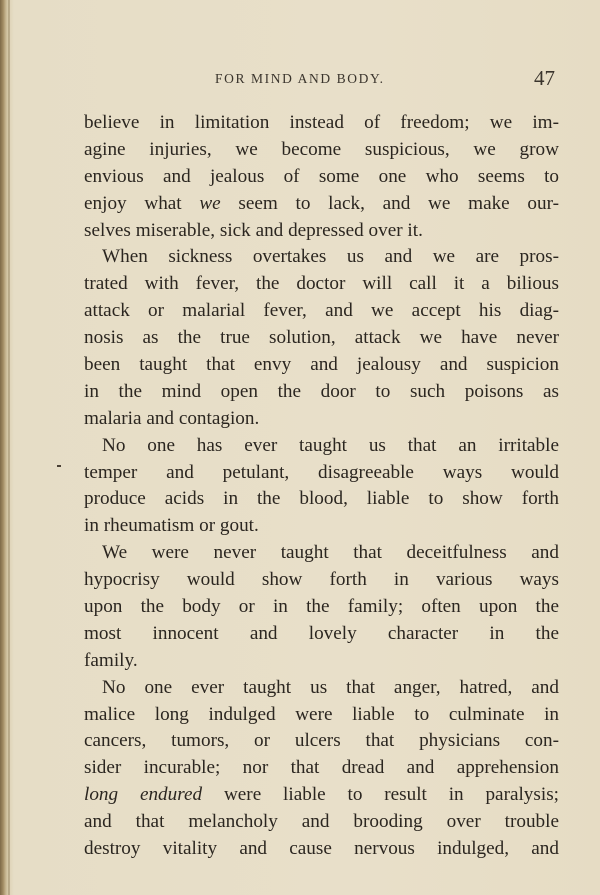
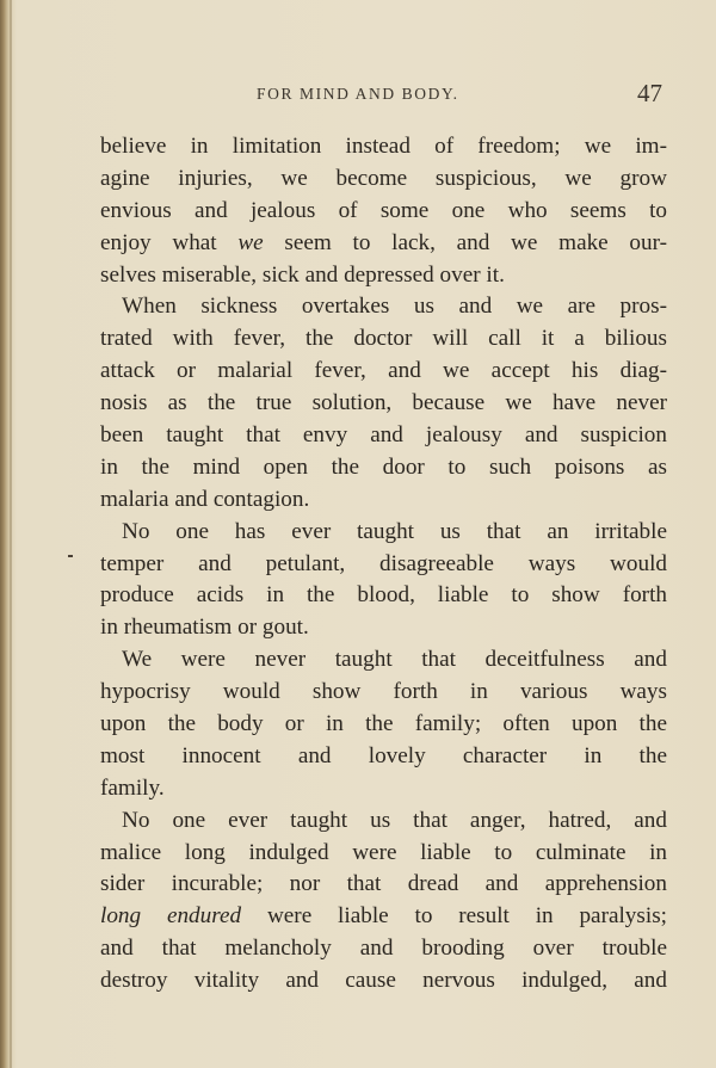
  FOR MIND AND BODY.
  47
  believe in limitation instead of freedom; we im-
  agine injuries, we become suspicious, we grow
  envious and jealous of some one who seems to
  enjoy what we seem to lack, and we make our-
  selves miserable, sick and depressed over it.
  When sickness overtakes us and we are pros-
  trated with fever, the doctor will call it a bilious
  attack or malarial fever, and we accept his diag-
- nosis as the true solution, attack we have never
+ nosis as the true solution, because we have never
  been taught that envy and jealousy and suspicion
  in the mind open the door to such poisons as
  malaria and contagion.
  No one has ever taught us that an irritable
  temper and petulant, disagreeable ways would
  produce acids in the blood, liable to show forth
  in rheumatism or gout.
  We were never taught that deceitfulness and
  hypocrisy would show forth in various ways
  upon the body or in the family; often upon the
  most innocent and lovely character in the
  family.
  No one ever taught us that anger, hatred, and
  malice long indulged were liable to culminate in
- cancers, tumors, or ulcers that physicians con-
  sider incurable; nor that dread and apprehension
  long endured were liable to result in paralysis;
  and that melancholy and brooding over trouble
  destroy vitality and cause nervous indulged, and
